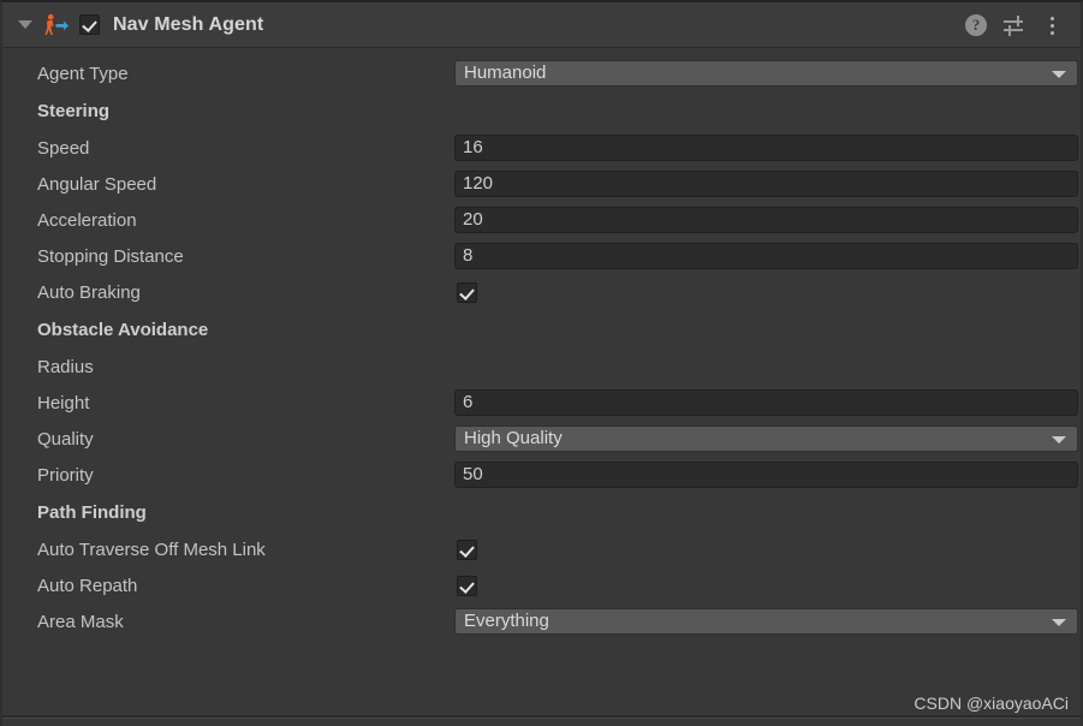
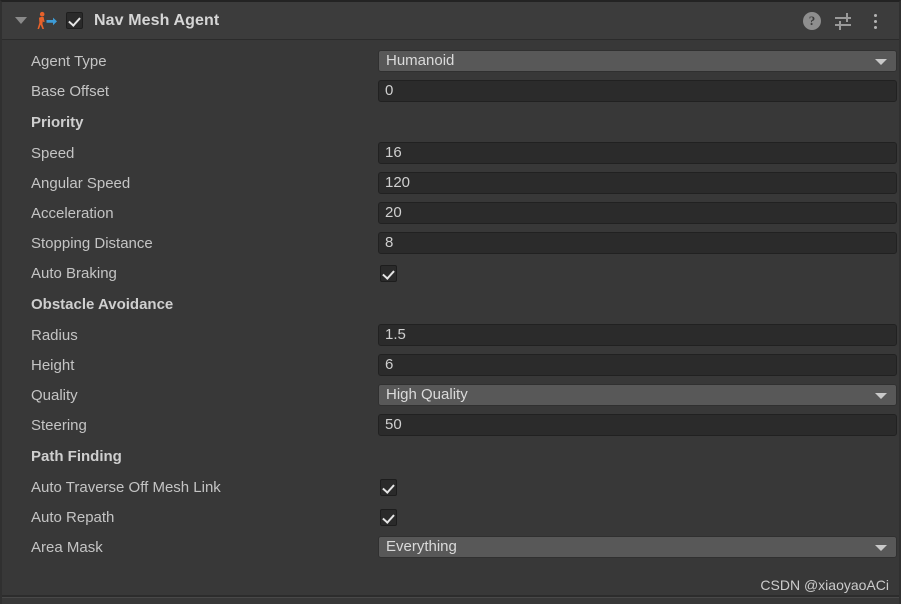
  Nav Mesh Agent
  ?
  Agent Type
  Humanoid
+ Base Offset
+ 0
- Steering
+ Priority
  Speed
  16
  Angular Speed
  120
  Acceleration
  20
  Stopping Distance
  8
  Auto Braking
  Obstacle Avoidance
  Radius
+ 1.5
  Height
  6
  Quality
  High Quality
- Priority
+ Steering
  50
  Path Finding
  Auto Traverse Off Mesh Link
  Auto Repath
  Area Mask
  Everything
  CSDN @xiaoyaoACi
